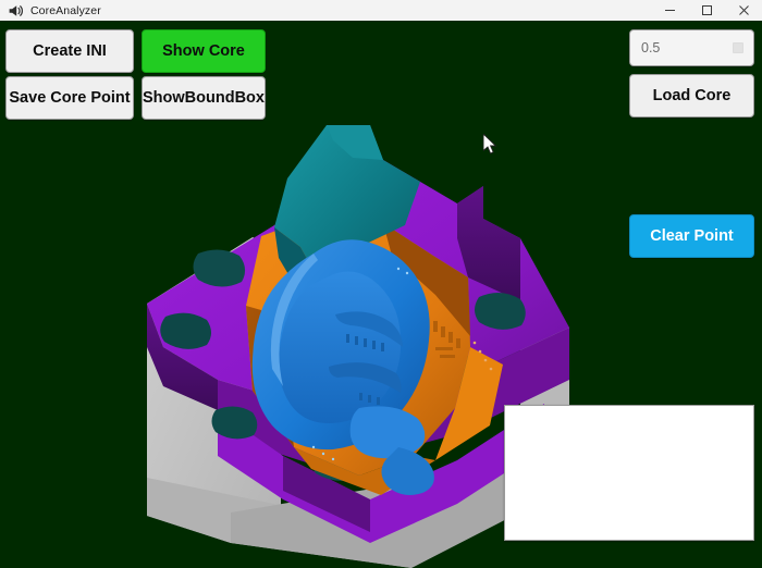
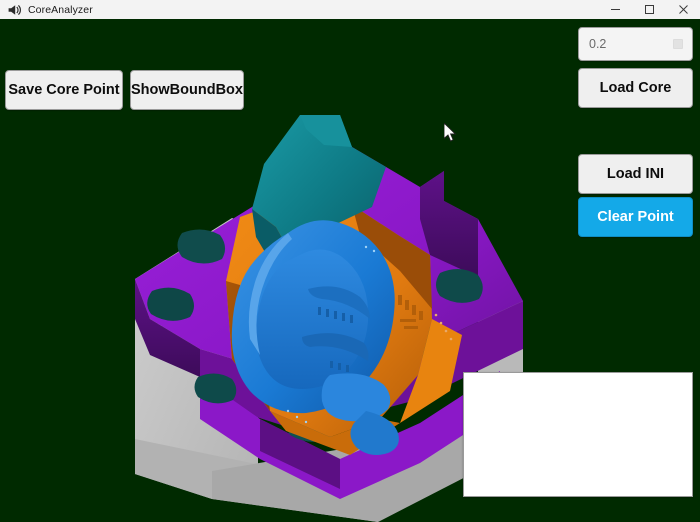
  CoreAnalyzer
- Create INI
- Show Core
  Save Core Point
  ShowBoundBox
- 0.5
+ 0.2
  Load Core
+ Load INI
  Clear Point
